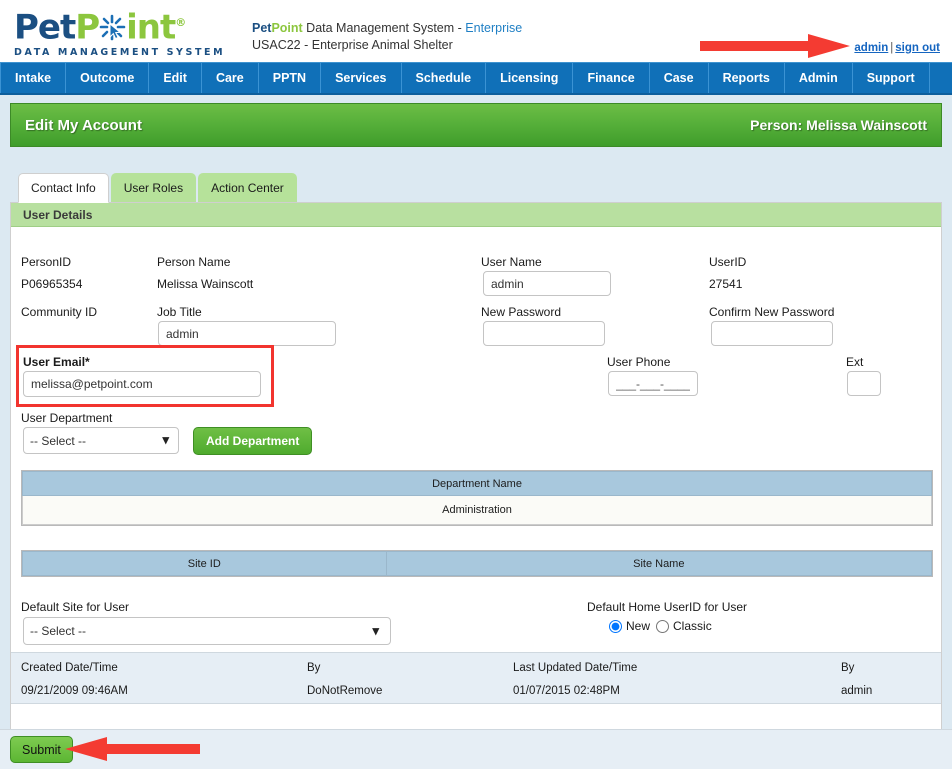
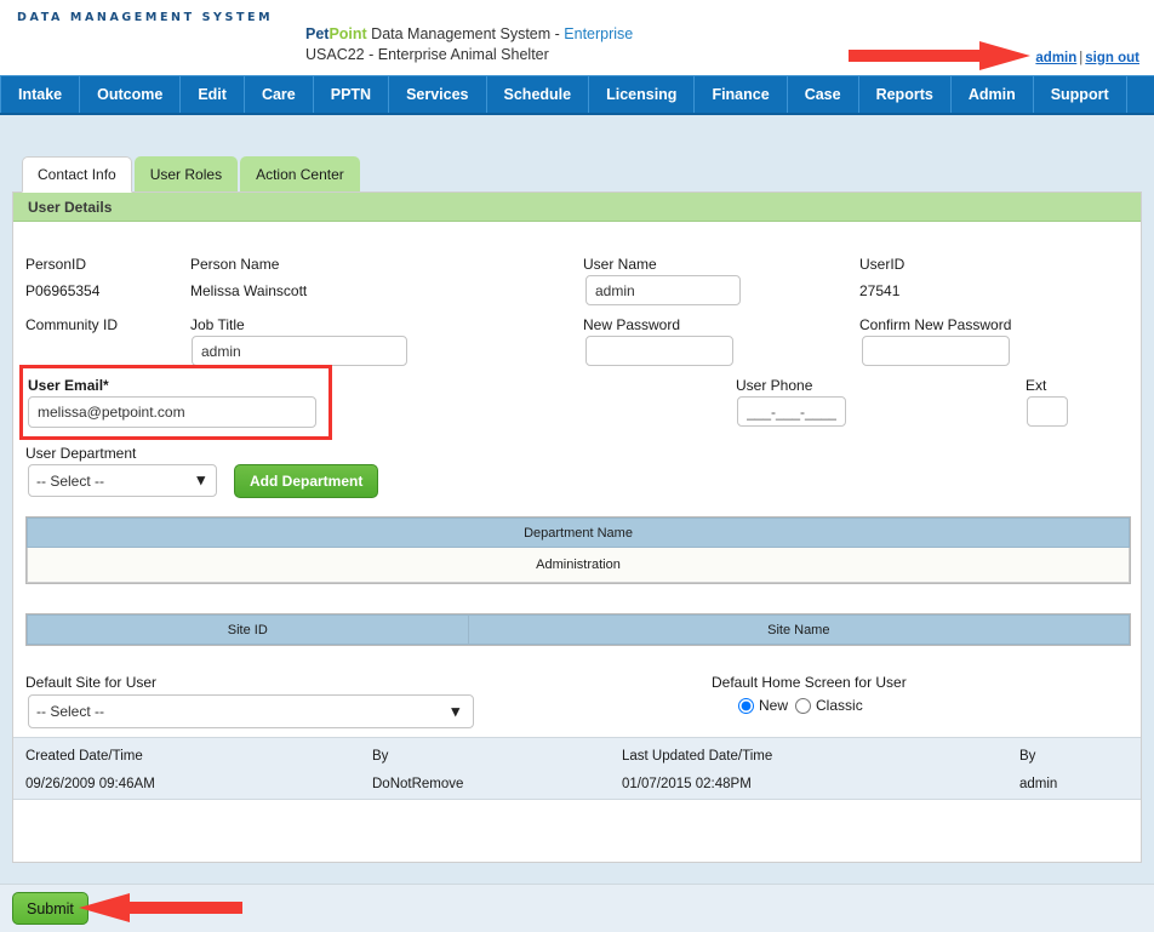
- PetP int®
  DATA MANAGEMENT SYSTEM
  PetPoint Data Management System - Enterprise
  USAC22 - Enterprise Animal Shelter
  admin | sign out
  Intake
  Outcome
  Edit
  Care
  PPTN
  Services
  Schedule
  Licensing
  Finance
  Case
  Reports
  Admin
  Support
- Edit My Account
- Person: Melissa Wainscott
  Contact Info
  User Roles
  Action Center
  User Details
  PersonID
  P06965354
  Person Name
  Melissa Wainscott
  User Name
  admin
  UserID
  27541
  Community ID
  Job Title
  admin
  New Password
  Confirm New Password
  User Email*
  melissa@petpoint.com
  User Phone
  ___-___-____
  Ext
  User Department
  -- Select --
  ▾
  Add Department
  Department Name
  Administration
  Site ID	Site Name
  Default Site for User
  -- Select --
  ▾
- Default Home UserID for User
+ Default Home Screen for User
  New
  Classic
  Created Date/Time
  By
  Last Updated Date/Time
  By
- 09/21/2009 09:46AM
+ 09/26/2009 09:46AM
  DoNotRemove
  01/07/2015 02:48PM
  admin
  Submit
